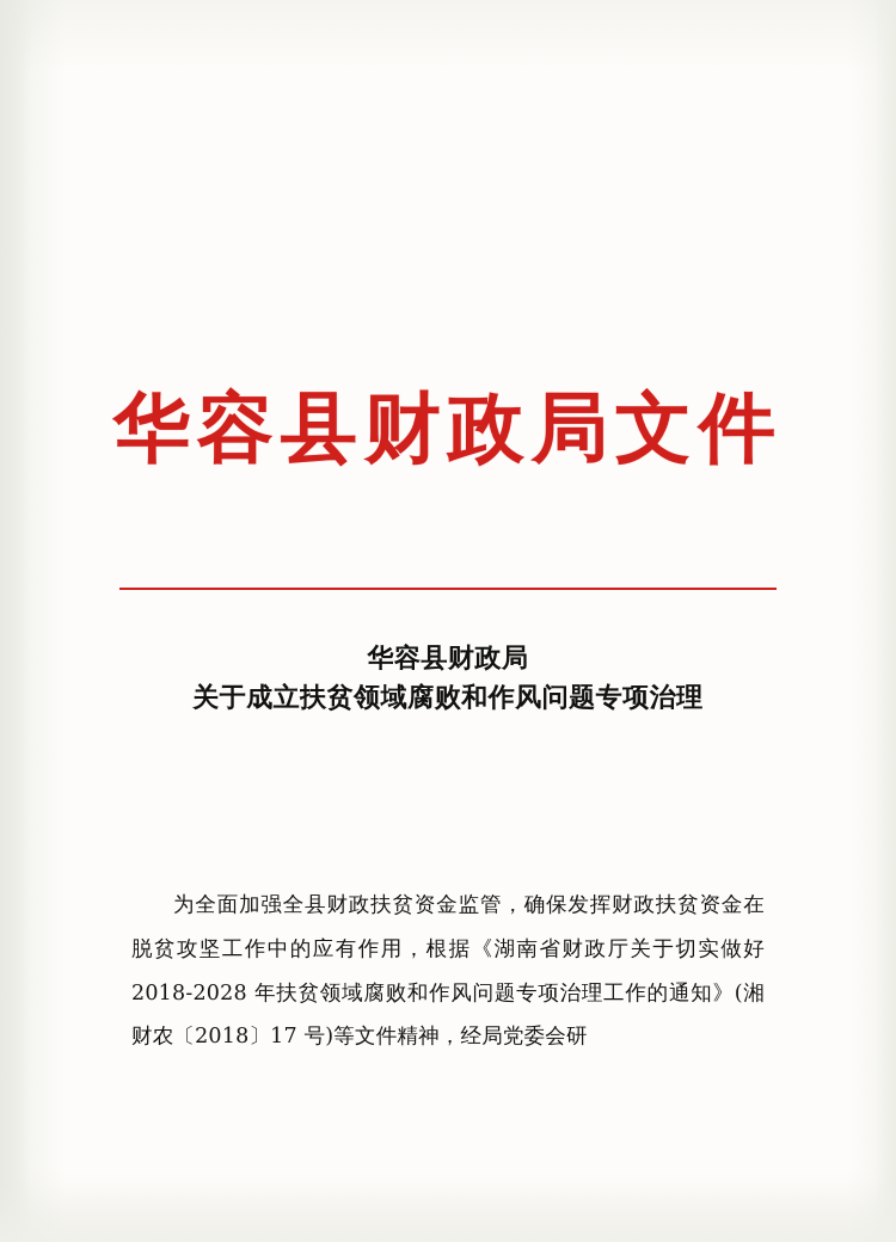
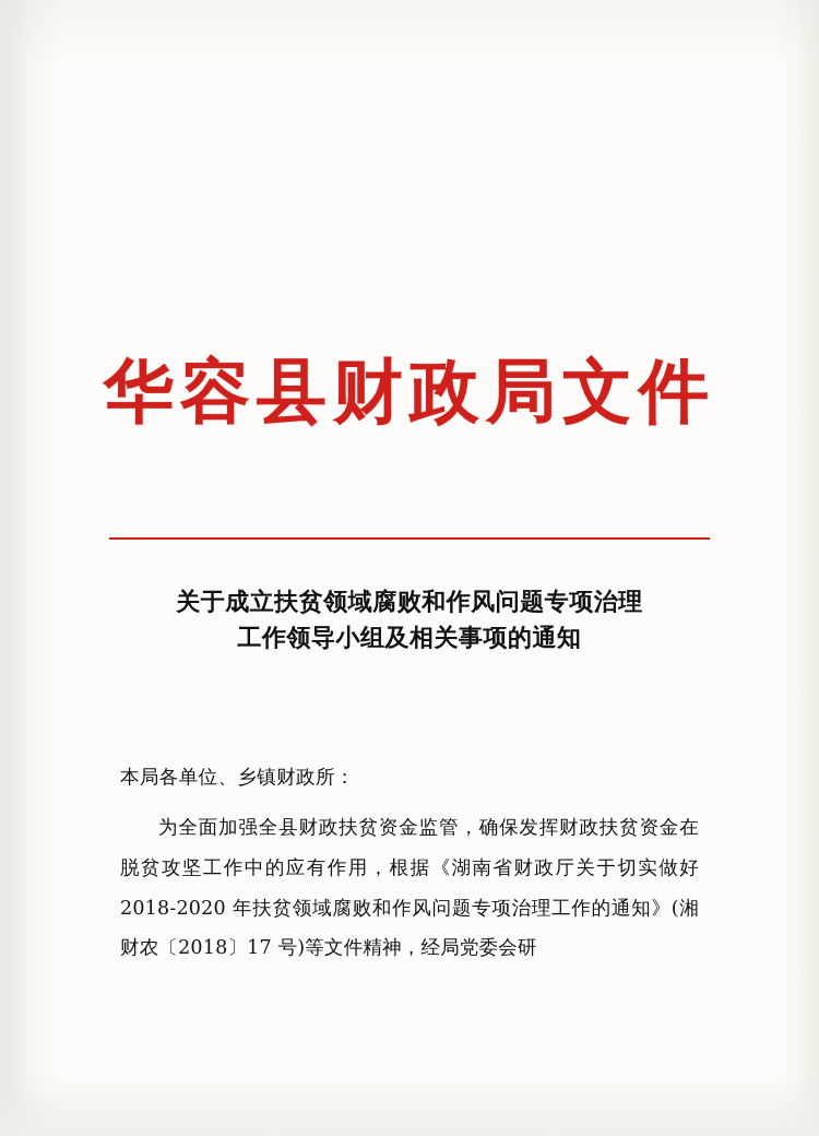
  华容县财政局文件
- 华容县财政局
  关于成立扶贫领域腐败和作风问题专项治理
+ 工作领导小组及相关事项的通知
+ 本局各单位、乡镇财政所：
- 为全面加强全县财政扶贫资金监管，确保发挥财政扶贫资金在脱贫攻坚工作中的应有作用，根据《湖南省财政厅关于切实做好 2018-2028 年扶贫领域腐败和作风问题专项治理工作的通知》(湘财农〔2018〕17 号)等文件精神，经局党委会研
+ 为全面加强全县财政扶贫资金监管，确保发挥财政扶贫资金在脱贫攻坚工作中的应有作用，根据《湖南省财政厅关于切实做好 2018-2020 年扶贫领域腐败和作风问题专项治理工作的通知》(湘财农〔2018〕17 号)等文件精神，经局党委会研
